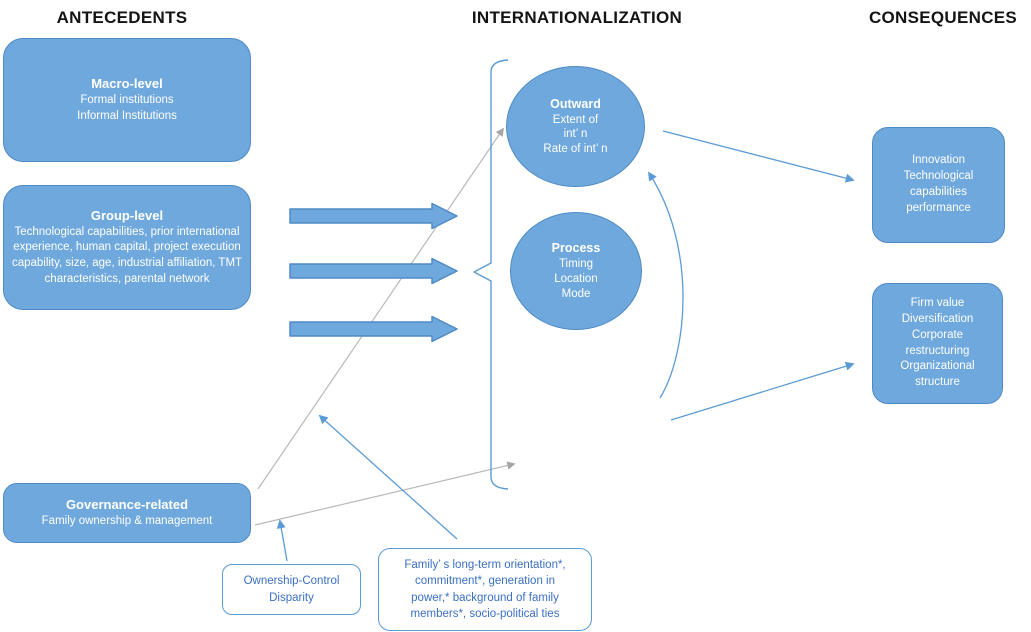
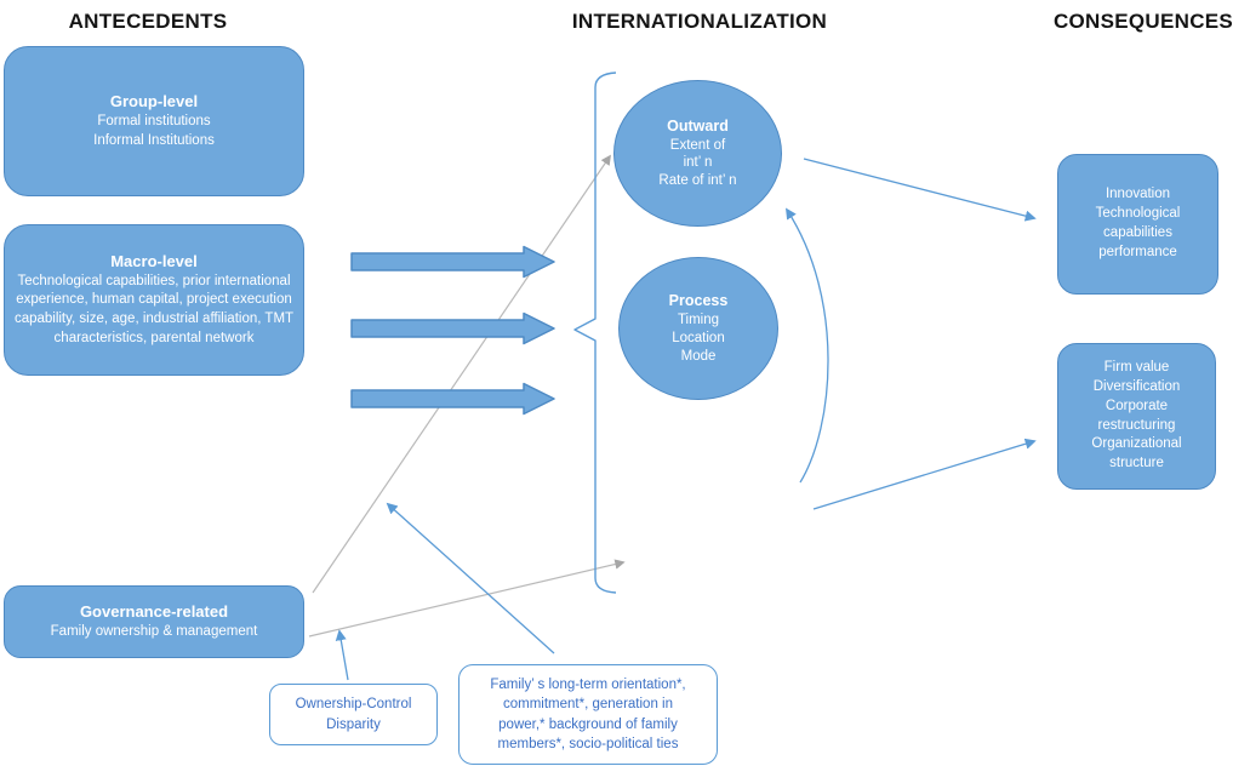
  ANTECEDENTS
  INTERNATIONALIZATION
  CONSEQUENCES
- Macro-level
+ Group-level
  Formal institutions
  Informal Institutions
- Group-level
+ Macro-level
  Technological capabilities, prior international experience, human capital, project execution capability, size, age, industrial affiliation, TMT characteristics, parental network
  Governance-related
  Family ownership & management
  Outward
  Extent of
  int’ n
  Rate of int’ n
  Process
  Timing
  Location
  Mode
  Innovation
  Technological
  capabilities
  performance
  Firm value
  Diversification
  Corporate
  restructuring
  Organizational
  structure
  Ownership-Control
  Disparity
  Family’ s long-term orientation*,
  commitment*, generation in
  power,* background of family
  members*, socio-political ties
